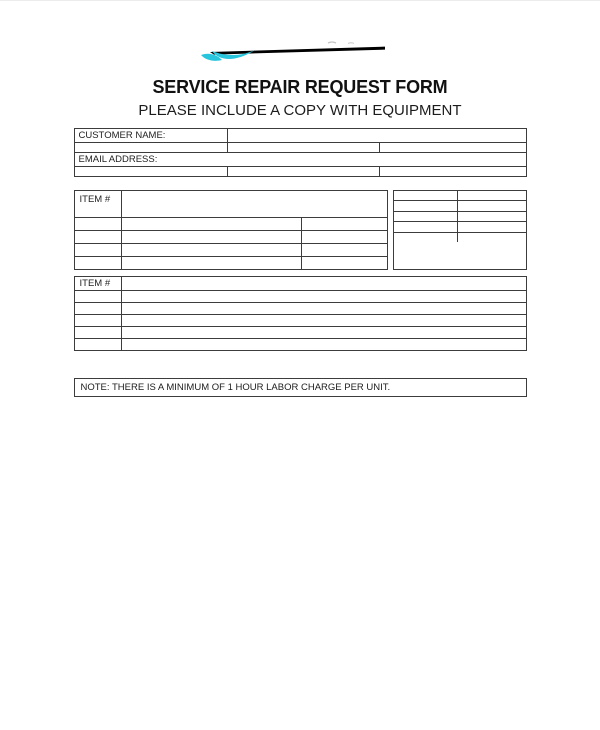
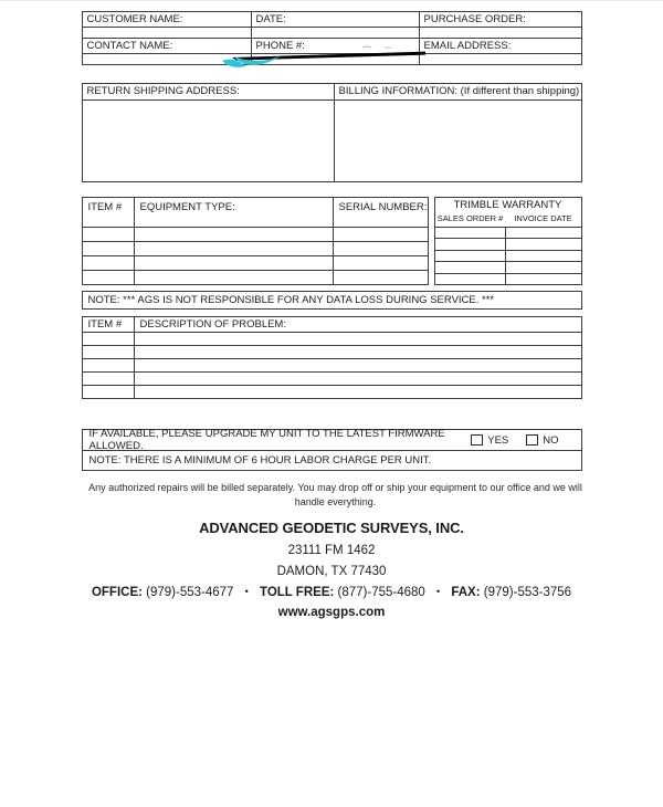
- SERVICE REPAIR REQUEST FORM
- PLEASE INCLUDE A COPY WITH EQUIPMENT
  CUSTOMER NAME:
+ DATE:
+ PURCHASE ORDER:
+ CONTACT NAME:
+ PHONE #:
  EMAIL ADDRESS:
+ RETURN SHIPPING ADDRESS:
+ BILLING INFORMATION: (If different than shipping)
  ITEM #
+ EQUIPMENT TYPE:
+ SERIAL NUMBER:
+ TRIMBLE WARRANTY
+ SALES ORDER #
+ INVOICE DATE
+ NOTE: *** AGS IS NOT RESPONSIBLE FOR ANY DATA LOSS DURING SERVICE. ***
  ITEM #
+ DESCRIPTION OF PROBLEM:
+ IF AVAILABLE, PLEASE UPGRADE MY UNIT TO THE LATEST FIRMWARE ALLOWED.
+ YES
+ NO
- NOTE: THERE IS A MINIMUM OF 1 HOUR LABOR CHARGE PER UNIT.
+ NOTE: THERE IS A MINIMUM OF 6 HOUR LABOR CHARGE PER UNIT.
+ Any authorized repairs will be billed separately. You may drop off or ship your equipment to our office and we will handle everything.
+ ADVANCED GEODETIC SURVEYS, INC.
+ 23111 FM 1462
+ DAMON, TX 77430
+ OFFICE: (979)-553-4677 • TOLL FREE: (877)-755-4680 • FAX: (979)-553-3756
+ www.agsgps.com
